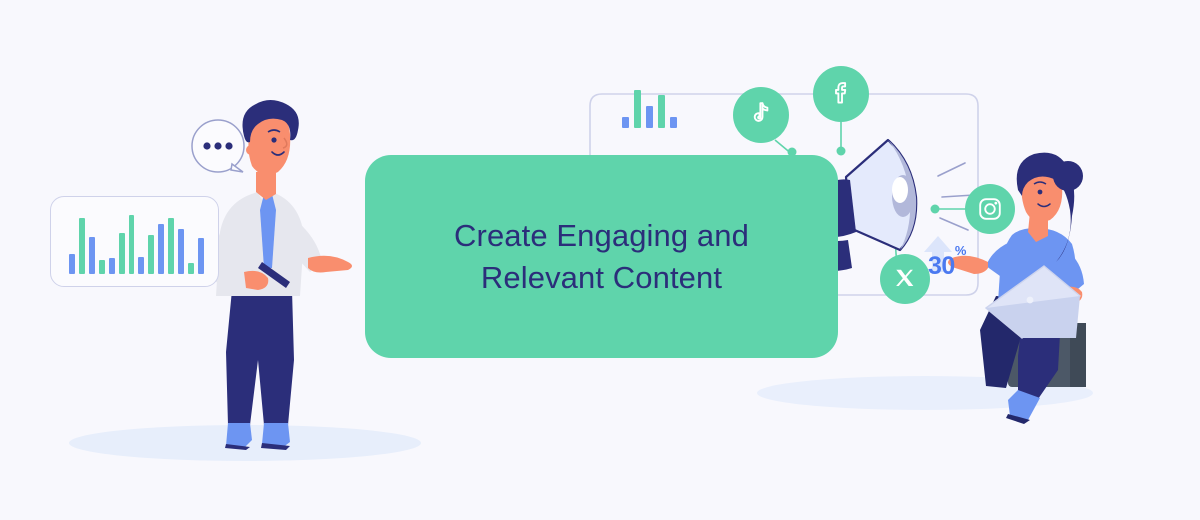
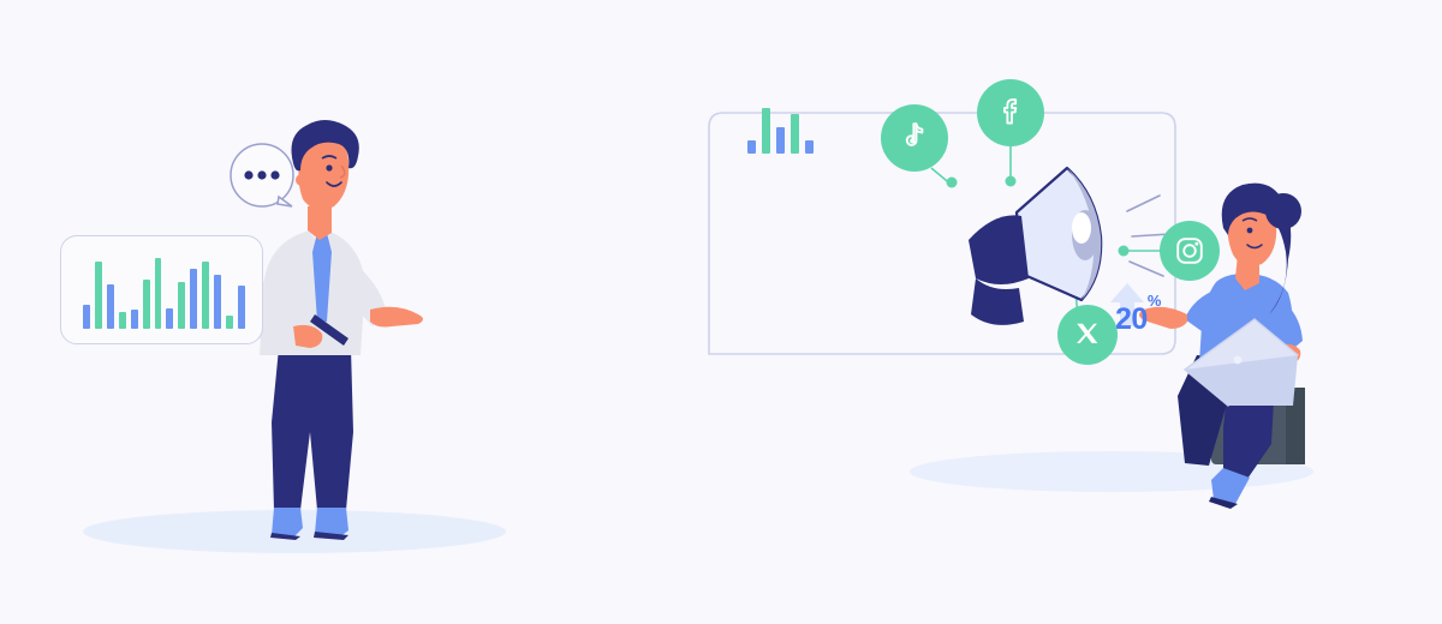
- Create Engaging and
- Relevant Content
- 30%
+ 20%
